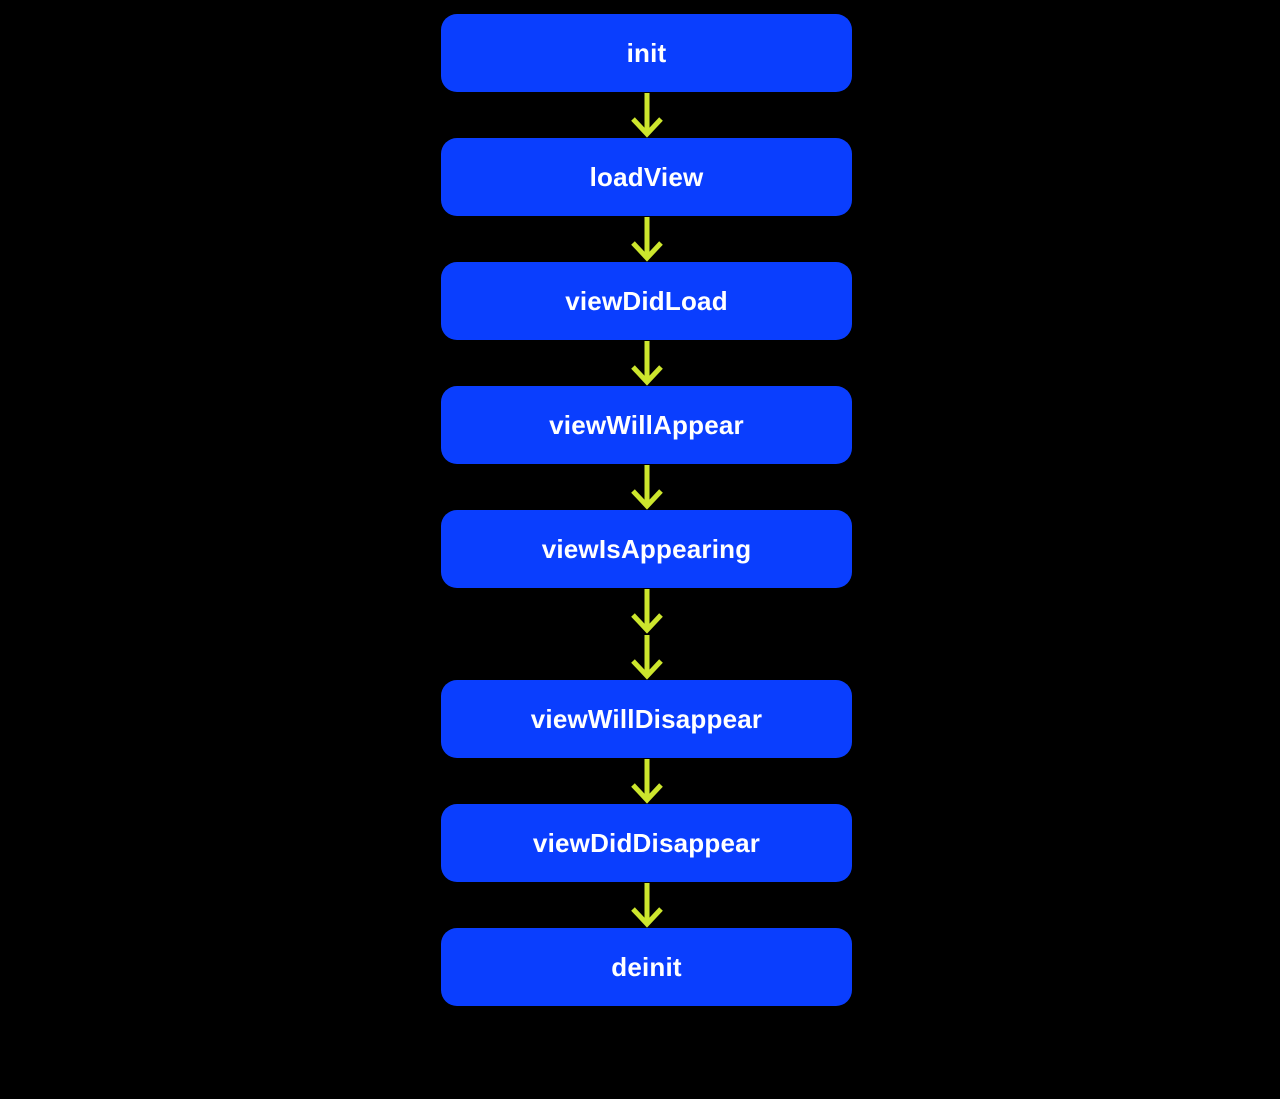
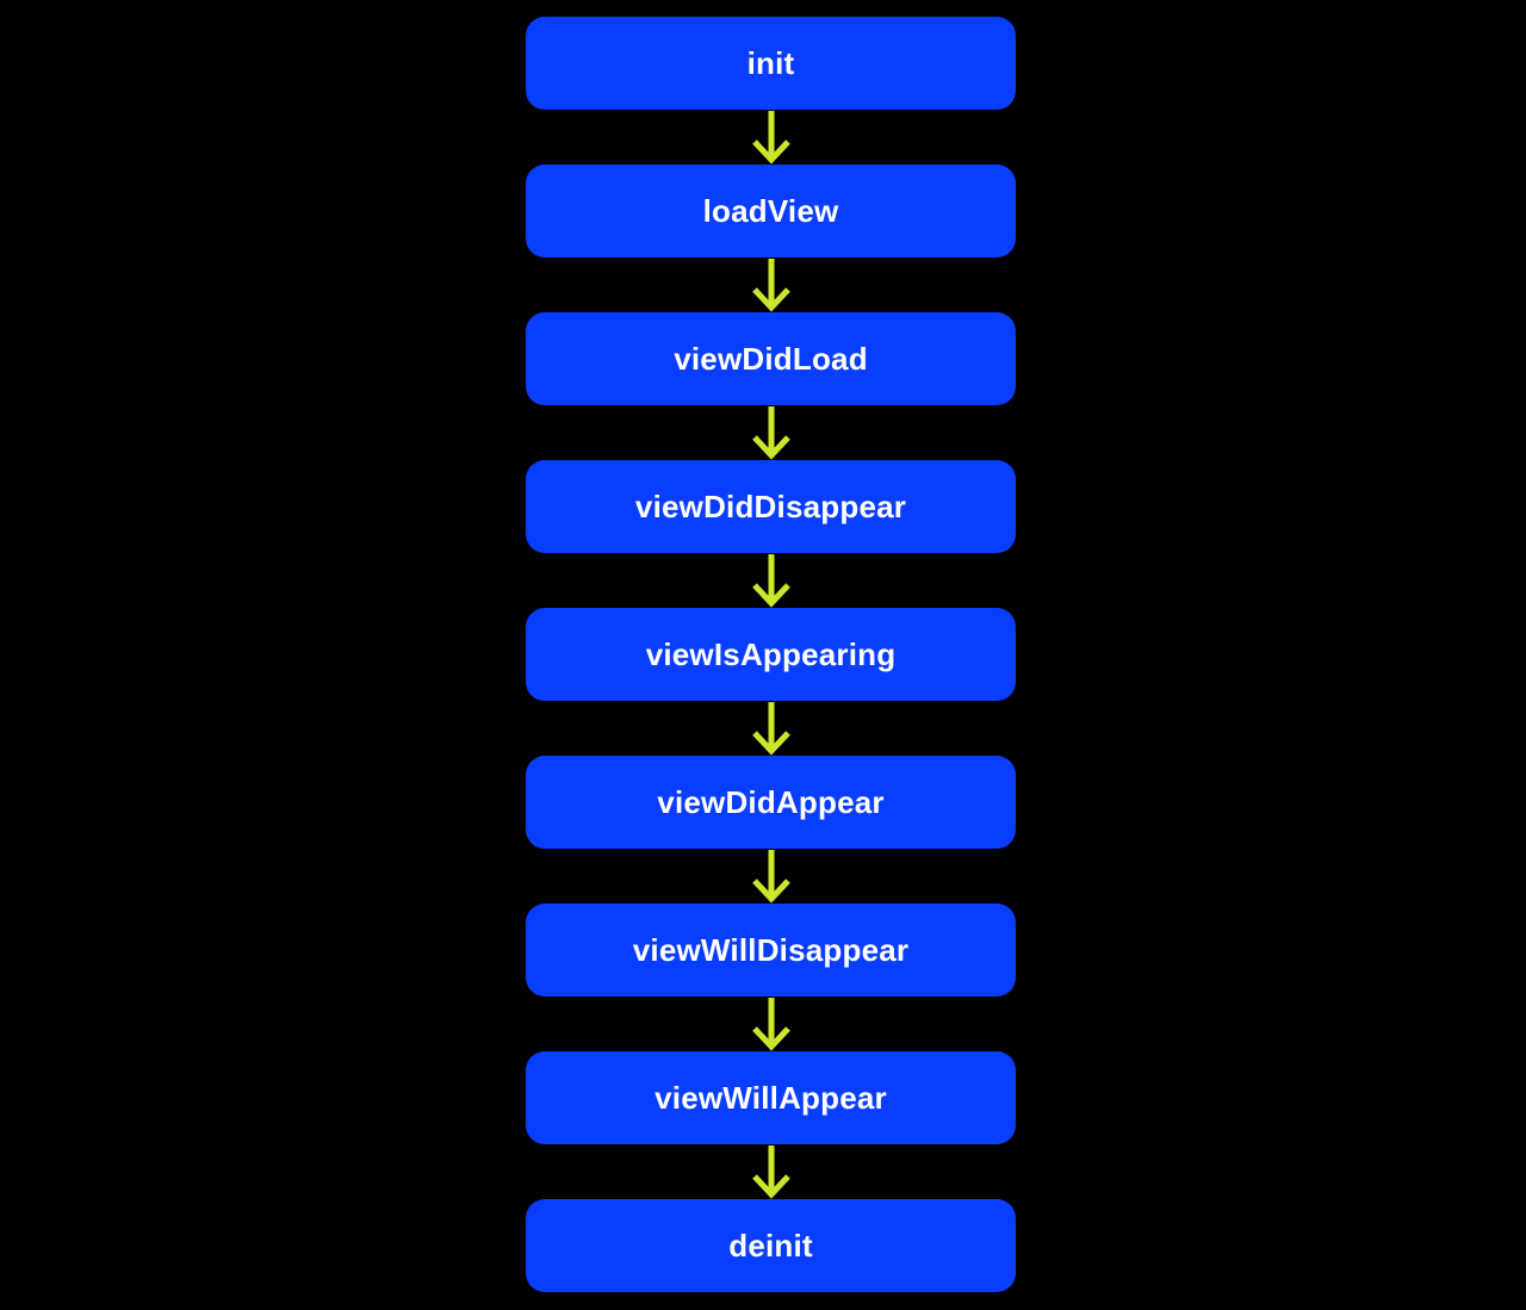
  init
  loadView
  viewDidLoad
- viewWillAppear
+ viewDidDisappear
  viewIsAppearing
+ viewDidAppear
  viewWillDisappear
- viewDidDisappear
+ viewWillAppear
  deinit
